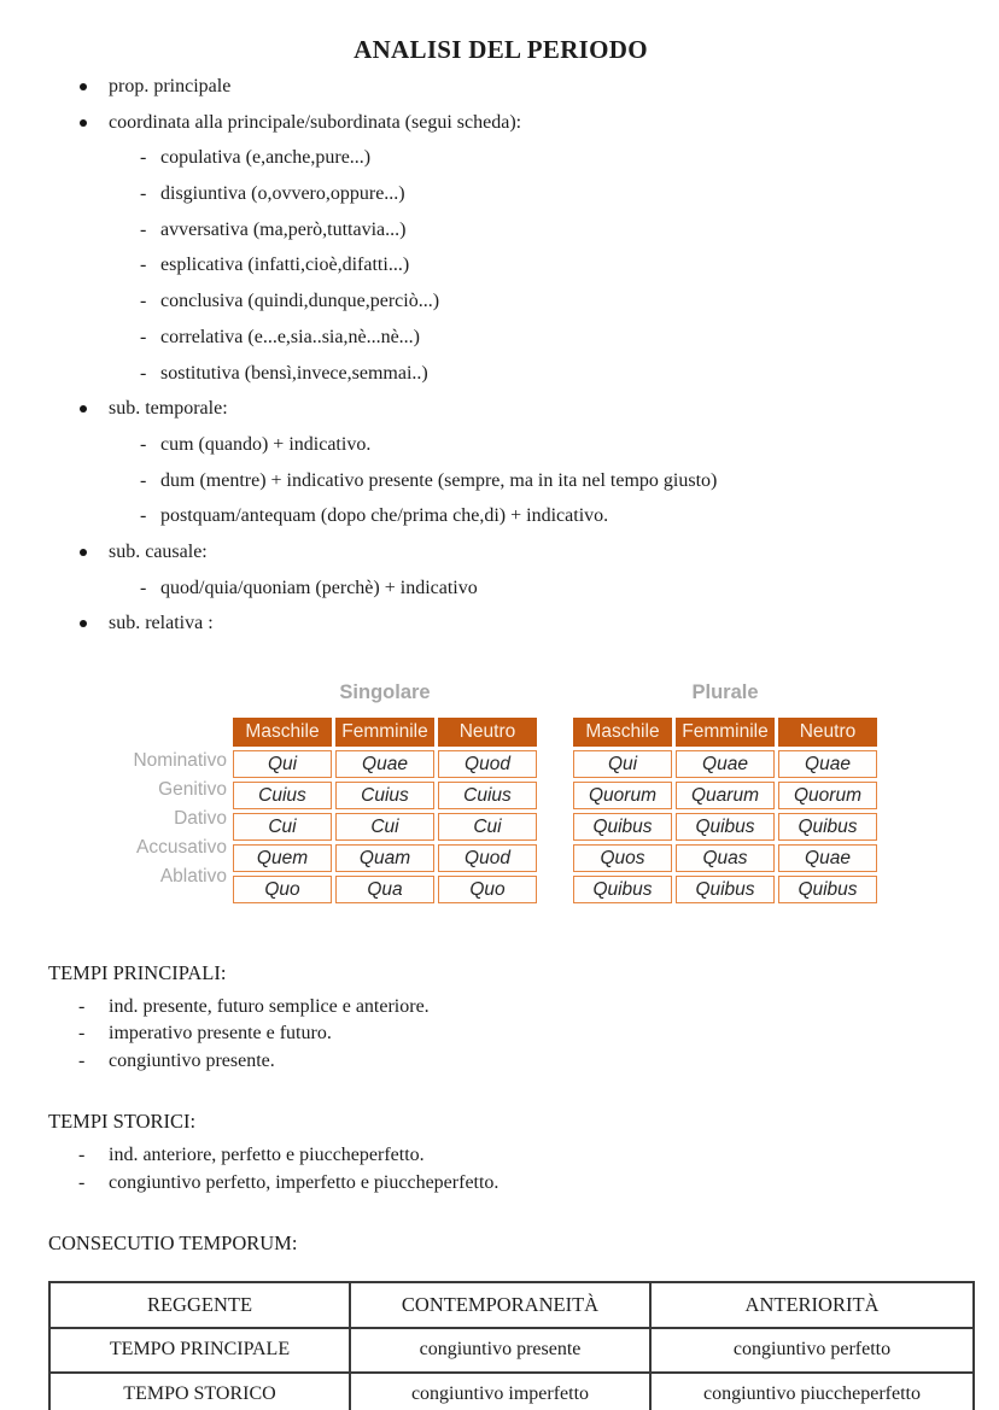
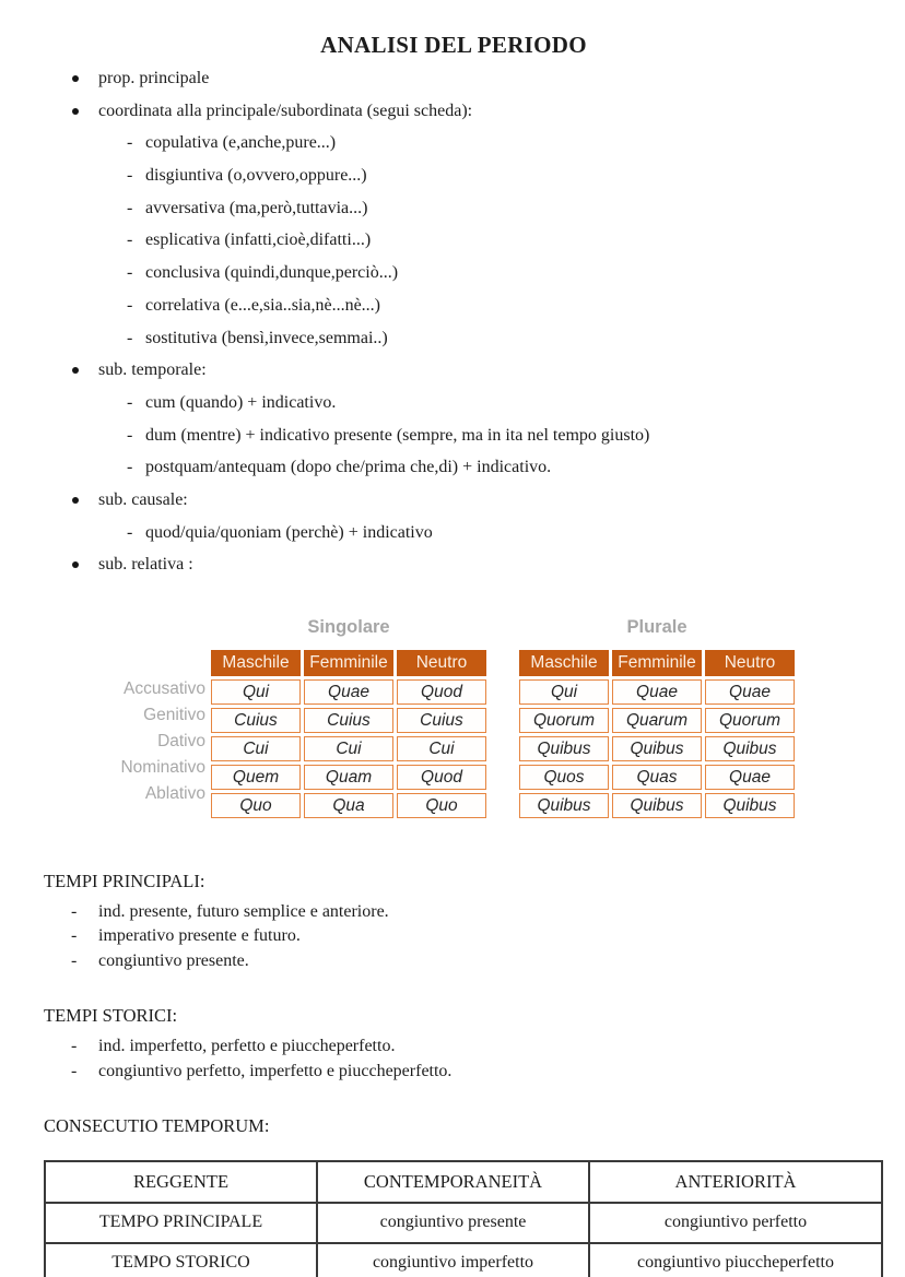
  ANALISI DEL PERIODO
  prop. principale
  coordinata alla principale/subordinata (segui scheda):
  copulativa (e,anche,pure...)
  disgiuntiva (o,ovvero,oppure...)
  avversativa (ma,però,tuttavia...)
  esplicativa (infatti,cioè,difatti...)
  conclusiva (quindi,dunque,perciò...)
  correlativa (e...e,sia..sia,nè...nè...)
  sostitutiva (bensì,invece,semmai..)
  sub. temporale:
  cum (quando) + indicativo.
  dum (mentre) + indicativo presente (sempre, ma in ita nel tempo giusto)
  postquam/antequam (dopo che/prima che,di) + indicativo.
  sub. causale:
  quod/quia/quoniam (perchè) + indicativo
  sub. relativa :
- Nominativo
+ Accusativo
  Genitivo
  Dativo
- Accusativo
+ Nominativo
  Ablativo
  Singolare
  Maschile	Femminile	Neutro
  Qui	Quae	Quod
  Cuius	Cuius	Cuius
  Cui	Cui	Cui
  Quem	Quam	Quod
  Quo	Qua	Quo
  Plurale
  Maschile	Femminile	Neutro
  Qui	Quae	Quae
  Quorum	Quarum	Quorum
  Quibus	Quibus	Quibus
  Quos	Quas	Quae
  Quibus	Quibus	Quibus
  TEMPI PRINCIPALI:
  ind. presente, futuro semplice e anteriore.
  imperativo presente e futuro.
  congiuntivo presente.
  TEMPI STORICI:
- ind. anteriore, perfetto e piuccheperfetto.
+ ind. imperfetto, perfetto e piuccheperfetto.
  congiuntivo perfetto, imperfetto e piuccheperfetto.
  CONSECUTIO TEMPORUM:
  REGGENTE	CONTEMPORANEITÀ	ANTERIORITÀ
  TEMPO PRINCIPALE	congiuntivo presente	congiuntivo perfetto
  TEMPO STORICO	congiuntivo imperfetto	congiuntivo piuccheperfetto
